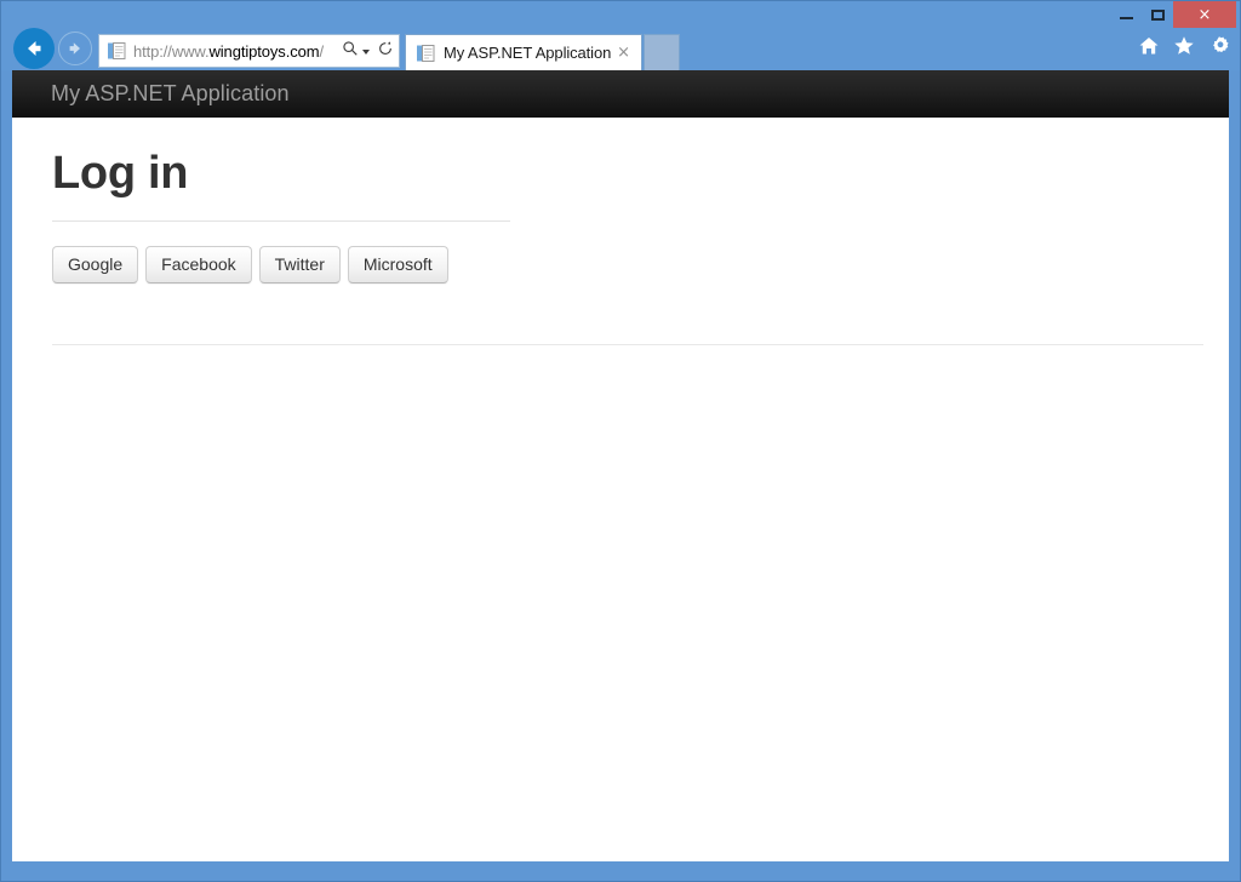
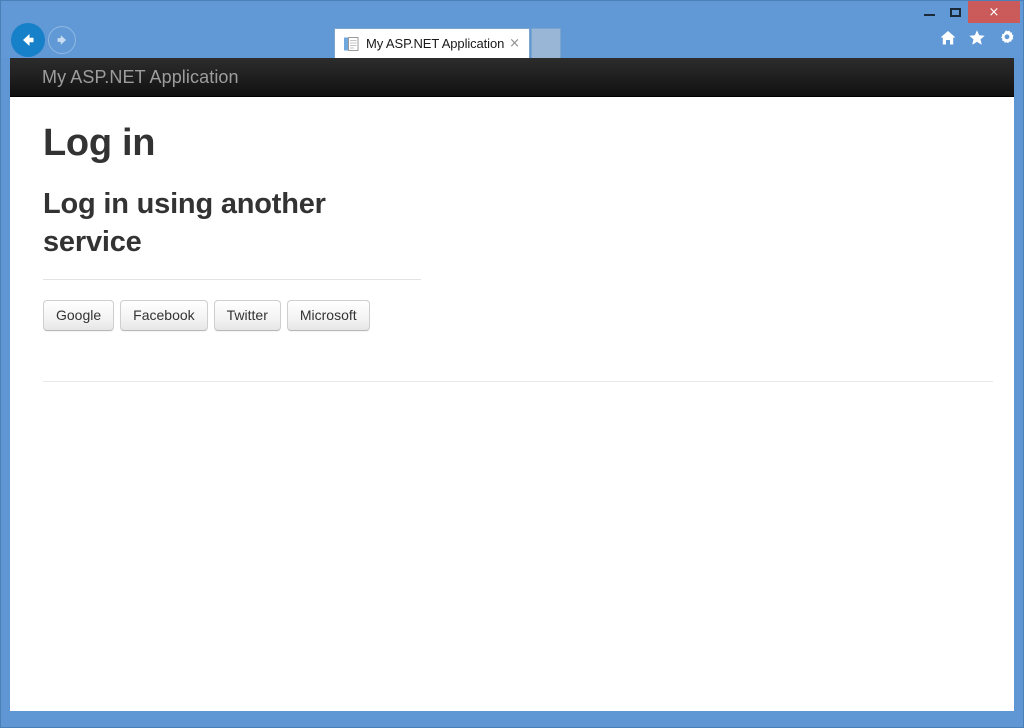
  ×
- http://www.wingtiptoys.com/
  My ASP.NET Application
  ×
  My ASP.NET Application
  Log in
+ Log in using another service
  Google
  Facebook
  Twitter
  Microsoft
